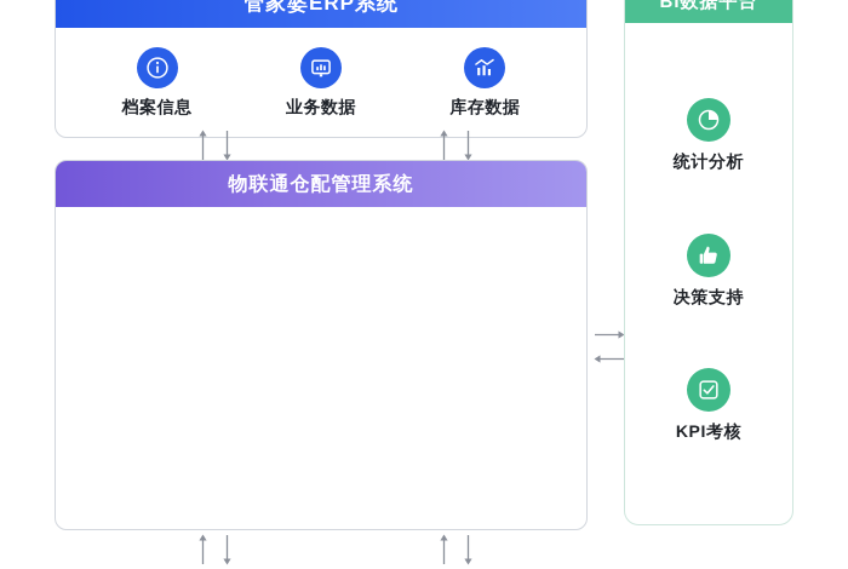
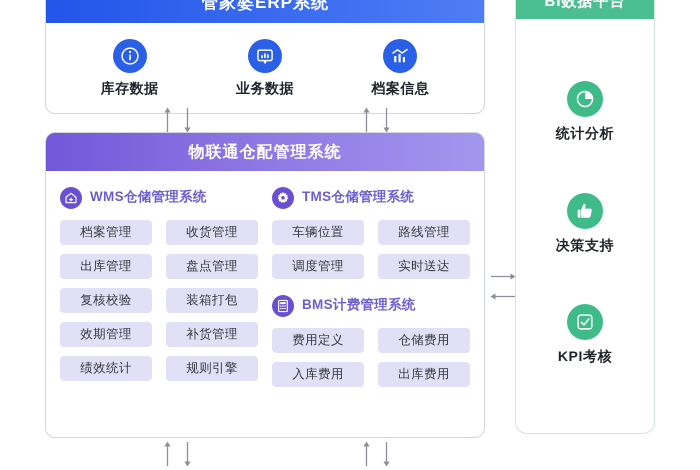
  管家婆ERP系统
- 档案信息
+ 库存数据
  业务数据
- 库存数据
+ 档案信息
  物联通仓配管理系统
+ WMS仓储管理系统
+ 档案管理
+ 收货管理
+ 出库管理
+ 盘点管理
+ 复核校验
+ 装箱打包
+ 效期管理
+ 补货管理
+ 绩效统计
+ 规则引擎
+ TMS仓储管理系统
+ 车辆位置
+ 路线管理
+ 调度管理
+ 实时送达
+ BMS计费管理系统
+ 费用定义
+ 仓储费用
+ 入库费用
+ 出库费用
  BI数据平台
  统计分析
  决策支持
  KPI考核
